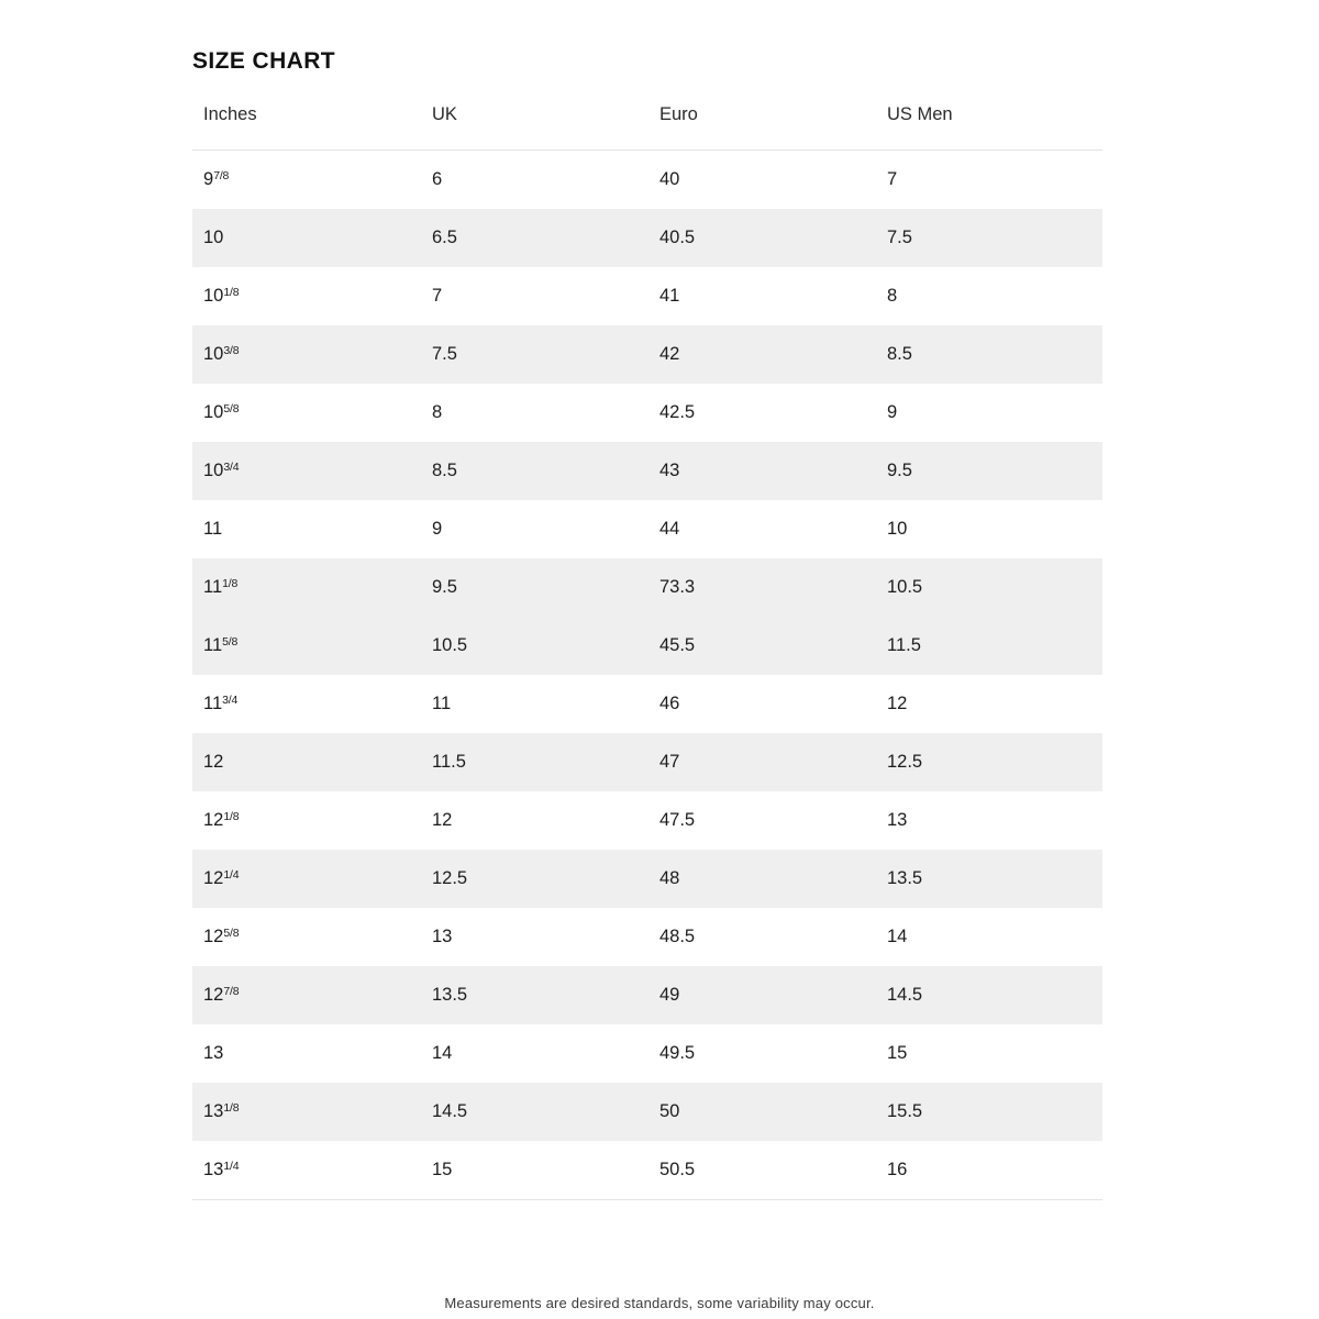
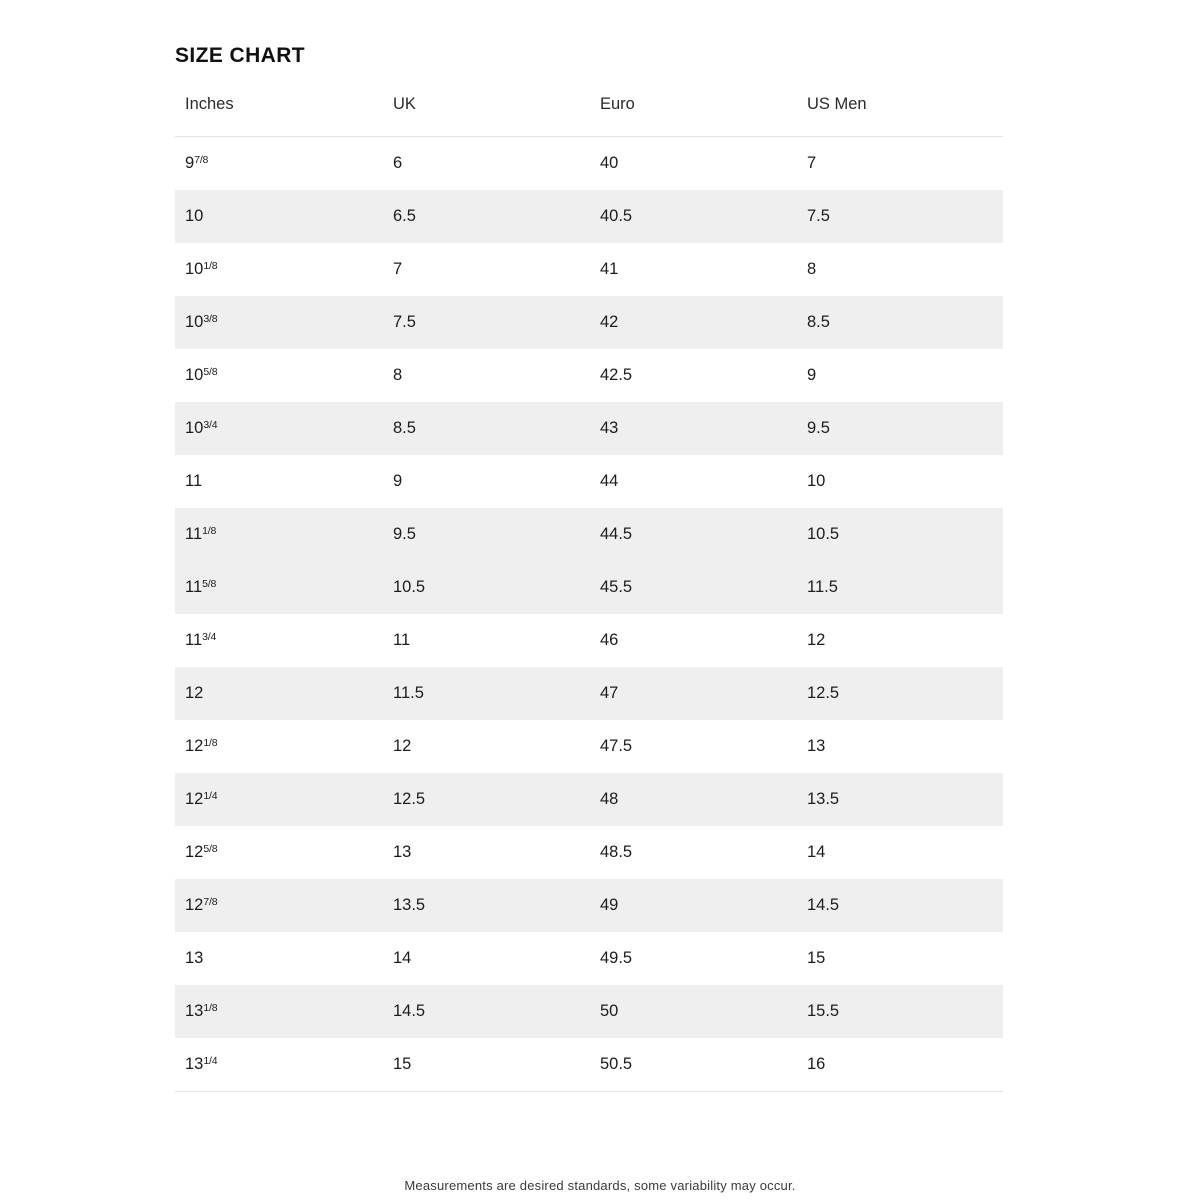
  SIZE CHART
  Inches	UK	Euro	US Men
  97/8	6	40	7
  10	6.5	40.5	7.5
  101/8	7	41	8
  103/8	7.5	42	8.5
  105/8	8	42.5	9
  103/4	8.5	43	9.5
  11	9	44	10
- 111/8	9.5	73.3	10.5
+ 111/8	9.5	44.5	10.5
  115/8	10.5	45.5	11.5
  113/4	11	46	12
  12	11.5	47	12.5
  121/8	12	47.5	13
  121/4	12.5	48	13.5
  125/8	13	48.5	14
  127/8	13.5	49	14.5
  13	14	49.5	15
  131/8	14.5	50	15.5
  131/4	15	50.5	16
  Measurements are desired standards, some variability may occur.
